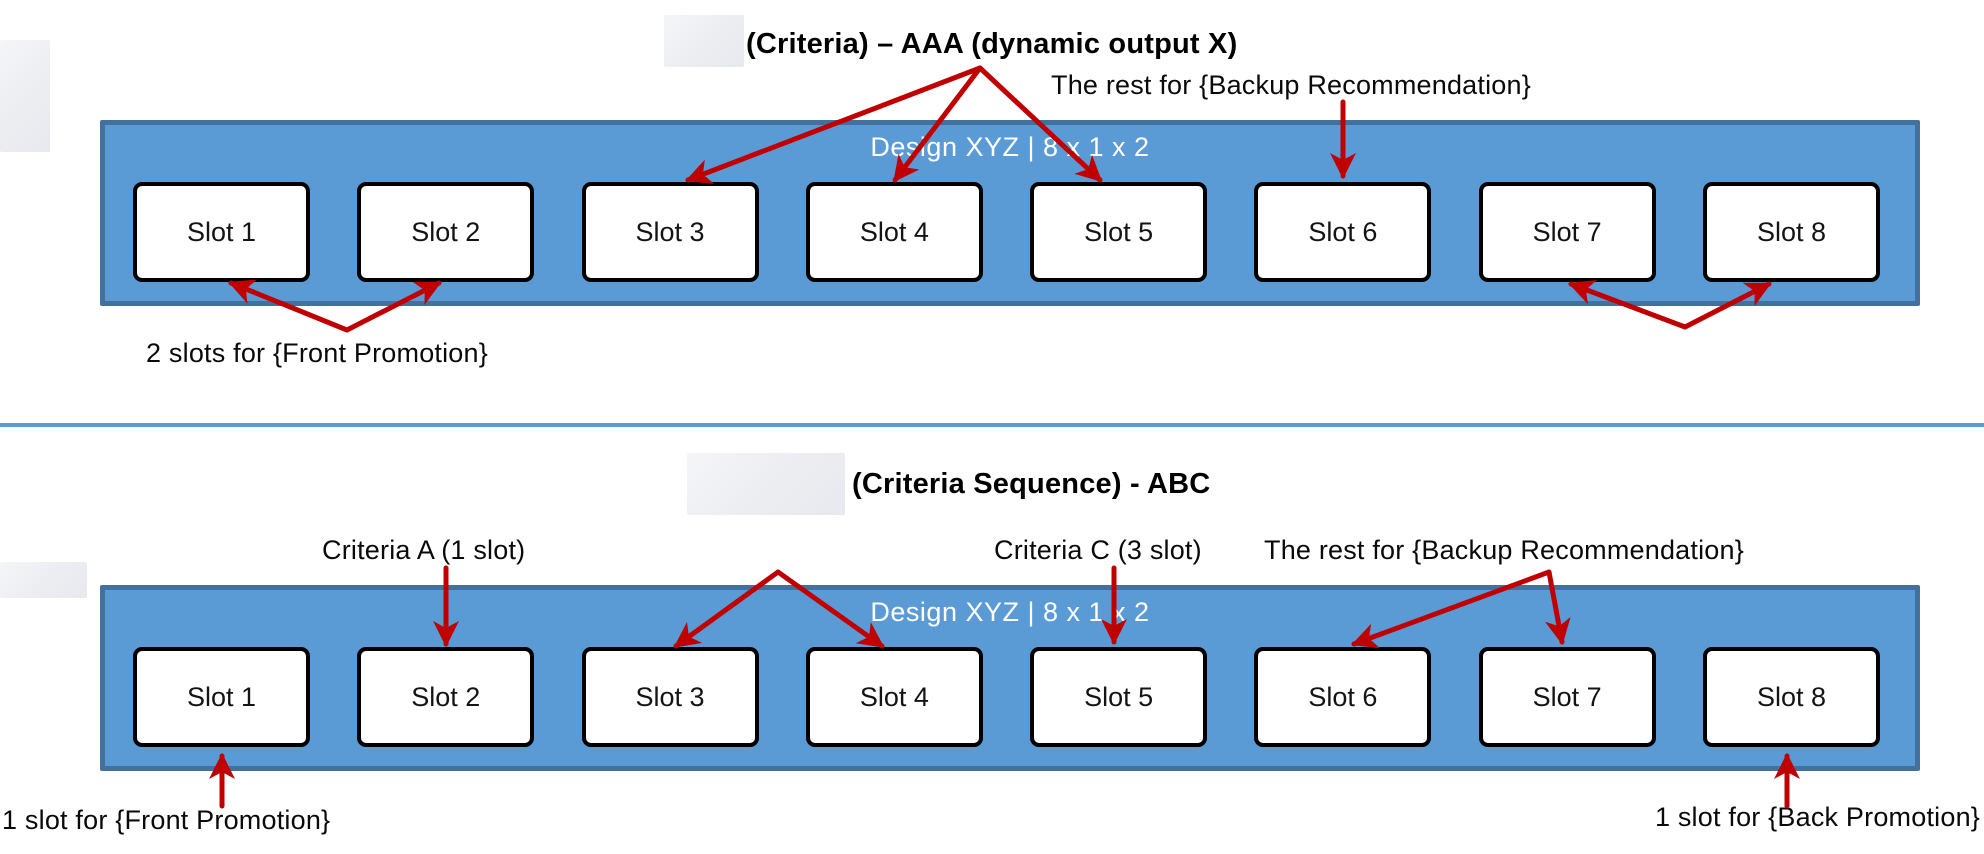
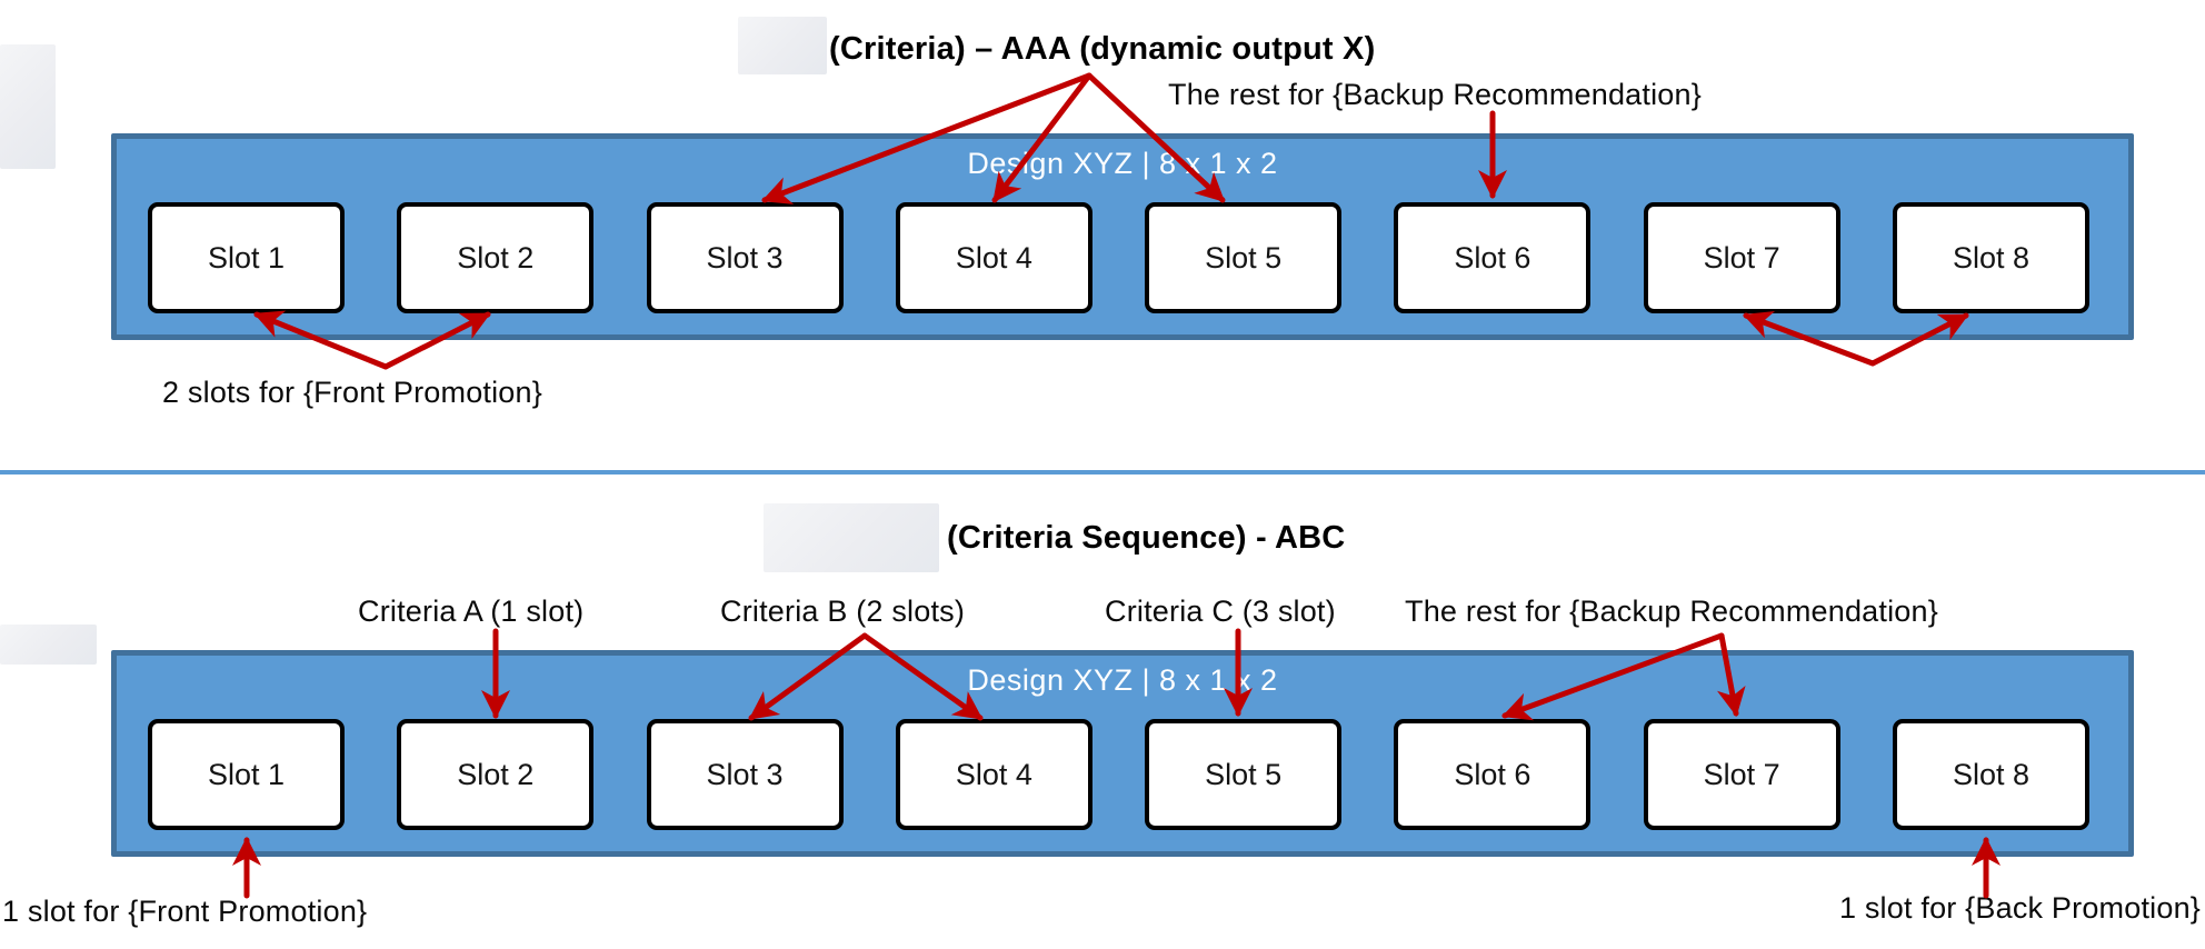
  (Criteria) – AAA (dynamic output X)
  The rest for {Backup Recommendation}
  Desgn XYZ | 8 x 1 x 2
  Slot 1
  Slot 2
  Slot 3
  Slot 4
  Slot 5
  Slot 6
  Slot 7
  Slot 8
  2 slots for {Front Promotion}
  (Criteria Sequence) - ABC
  Criteria A (1 slot)
+ Criteria B (2 slots)
  Criteria C (3 slot)
  The rest for {Backup Recommendation}
  Design XYZ | 8 x 1 x 2
  Slot 1
  Slot 2
  Slot 3
  Slot 4
  Slot 5
  Slot 6
  Slot 7
  Slot 8
  1 slot for {Front Promotion}
  1 slot for {Back Promotion}
